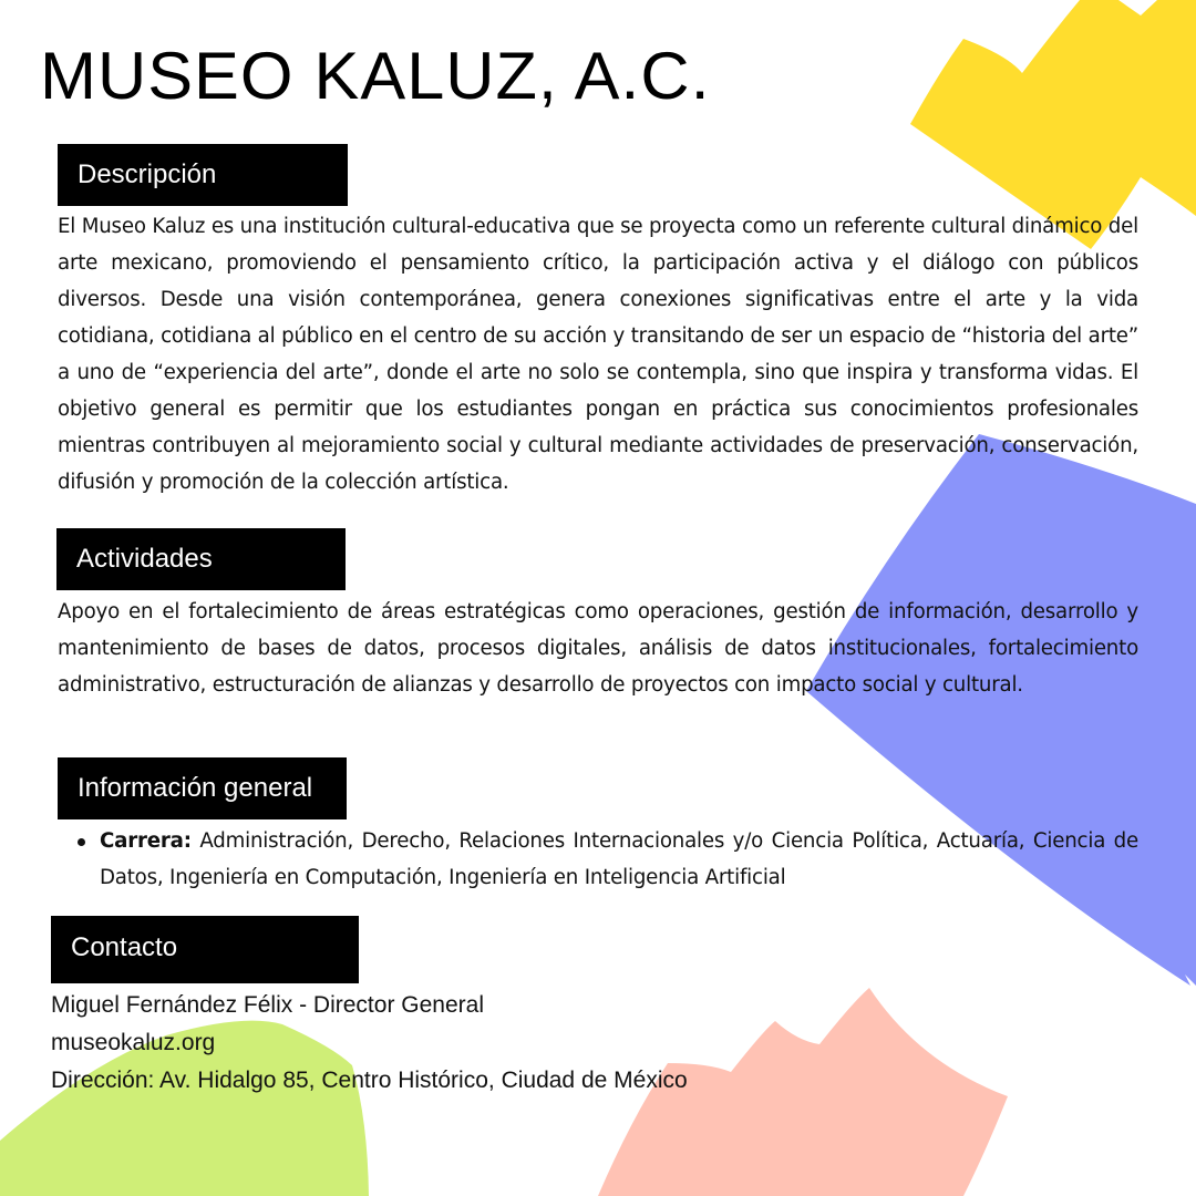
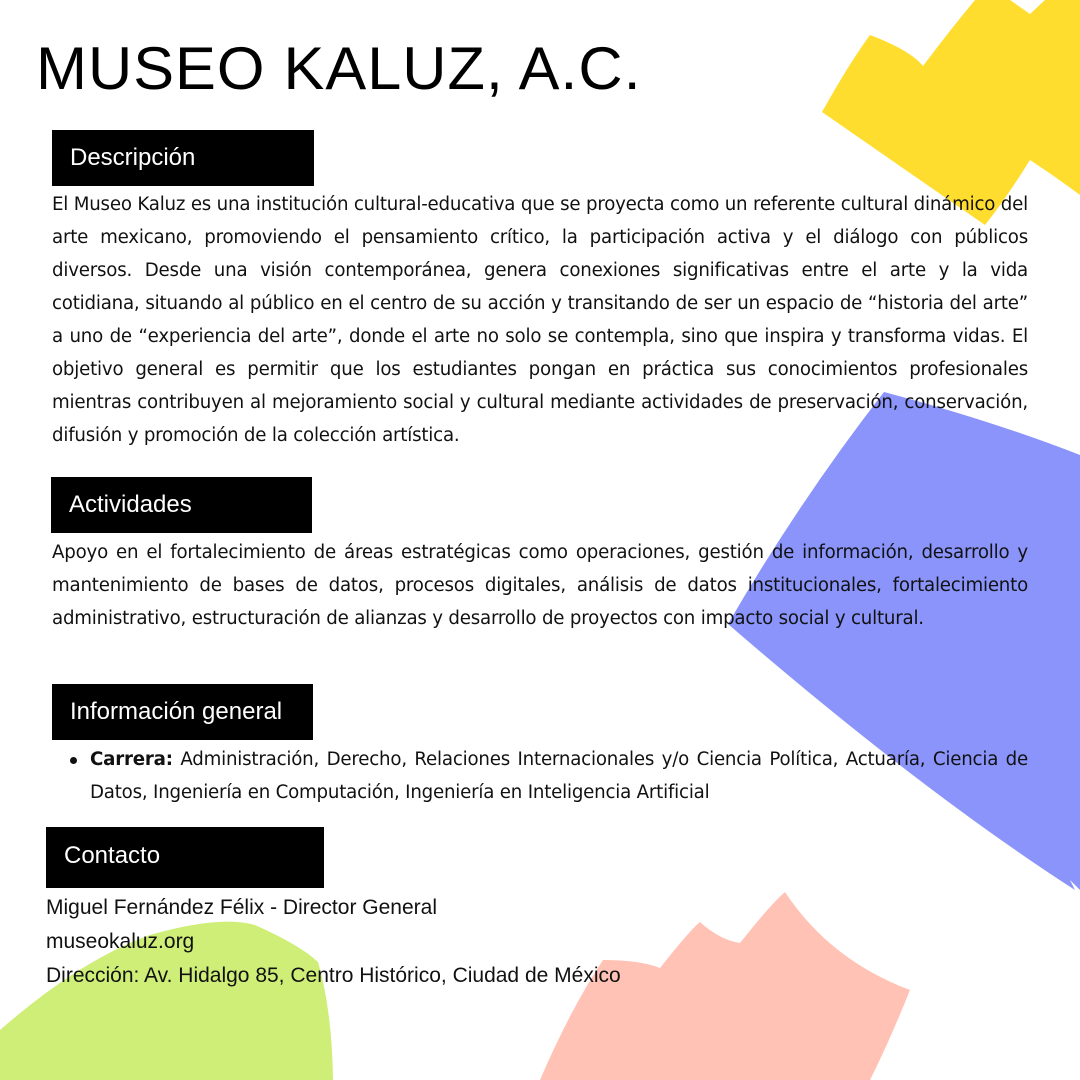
  MUSEO KALUZ, A.C.
  Descripción
- El Museo Kaluz es una institución cultural-educativa que se proyecta como un referente cultural dinámico del arte mexicano, promoviendo el pensamiento crítico, la participación activa y el diálogo con públicos diversos. Desde una visión contemporánea, genera conexiones significativas entre el arte y la vida cotidiana, cotidiana al público en el centro de su acción y transitando de ser un espacio de “historia del arte” a uno de “experiencia del arte”, donde el arte no solo se contempla, sino que inspira y transforma vidas. El objetivo general es permitir que los estudiantes pongan en práctica sus conocimientos profesionales mientras contribuyen al mejoramiento social y cultural mediante actividades de preservación, conservación, difusión y promoción de la colección artística.
+ El Museo Kaluz es una institución cultural-educativa que se proyecta como un referente cultural dinámico del arte mexicano, promoviendo el pensamiento crítico, la participación activa y el diálogo con públicos diversos. Desde una visión contemporánea, genera conexiones significativas entre el arte y la vida cotidiana, situando al público en el centro de su acción y transitando de ser un espacio de “historia del arte” a uno de “experiencia del arte”, donde el arte no solo se contempla, sino que inspira y transforma vidas. El objetivo general es permitir que los estudiantes pongan en práctica sus conocimientos profesionales mientras contribuyen al mejoramiento social y cultural mediante actividades de preservación, conservación, difusión y promoción de la colección artística.
  Actividades
  Apoyo en el fortalecimiento de áreas estratégicas como operaciones, gestión de información, desarrollo y mantenimiento de bases de datos, procesos digitales, análisis de datos institucionales, fortalecimiento administrativo, estructuración de alianzas y desarrollo de proyectos con impacto social y cultural.
  Información general
  Carrera: Administración, Derecho, Relaciones Internacionales y/o Ciencia Política, Actuaría, Ciencia de Datos, Ingeniería en Computación, Ingeniería en Inteligencia Artificial
  Contacto
  Miguel Fernández Félix - Director General
  museokaluz.org
  Dirección: Av. Hidalgo 85, Centro Histórico, Ciudad de México
